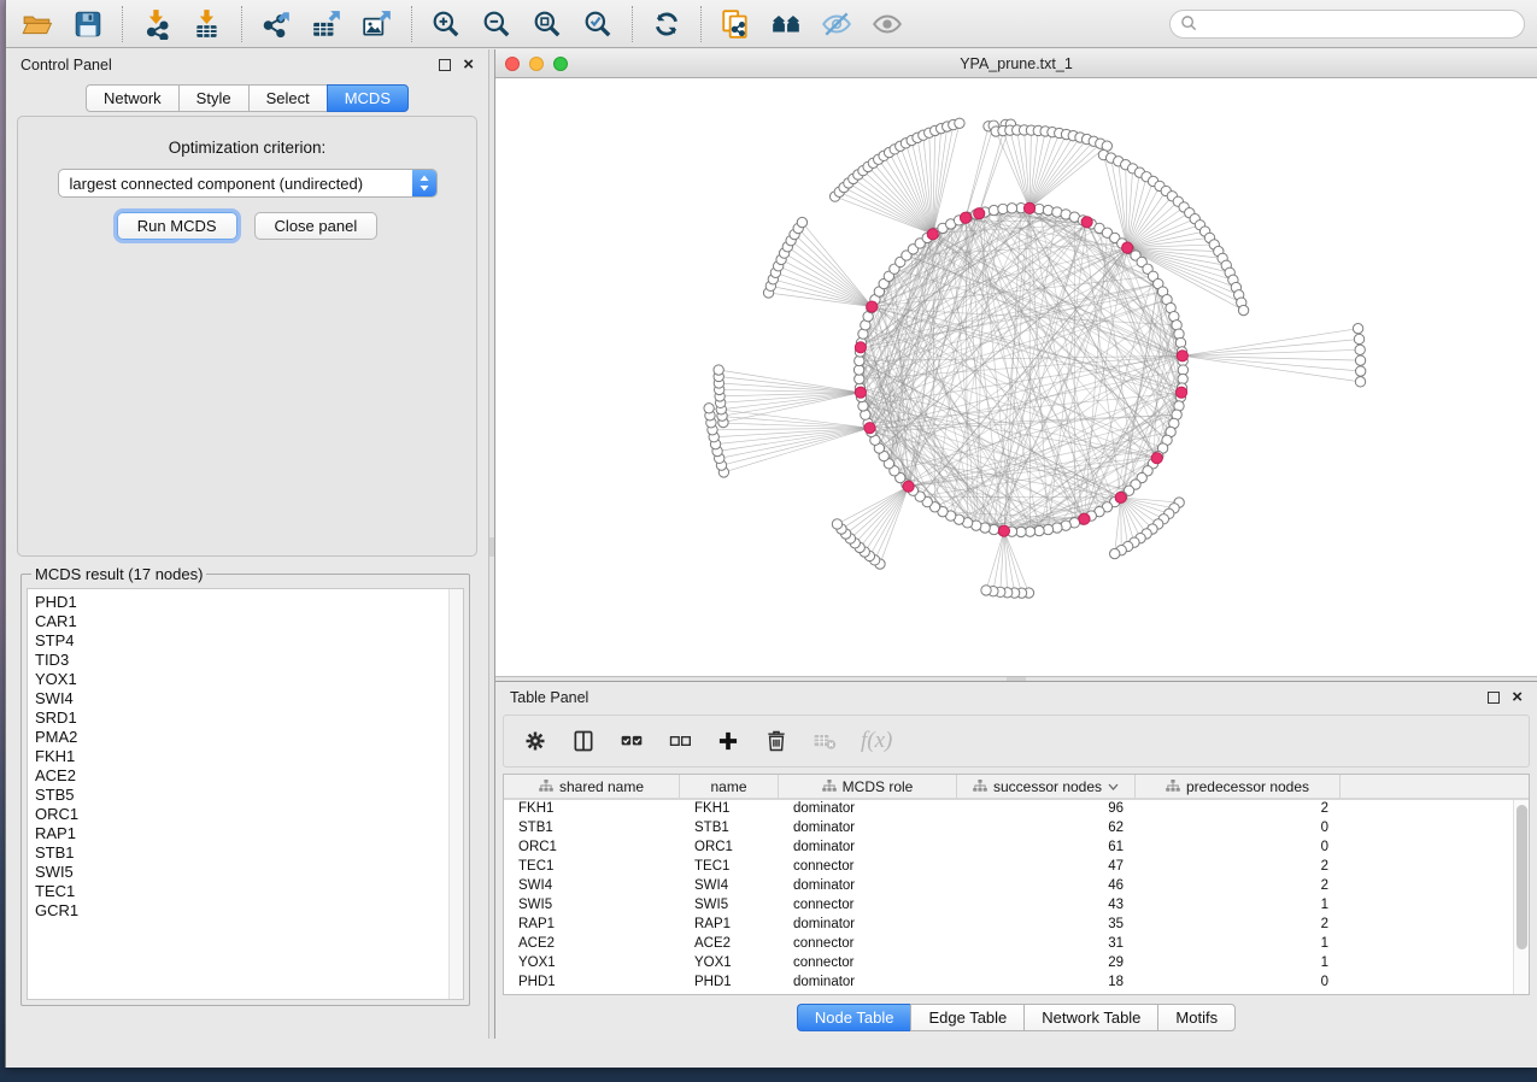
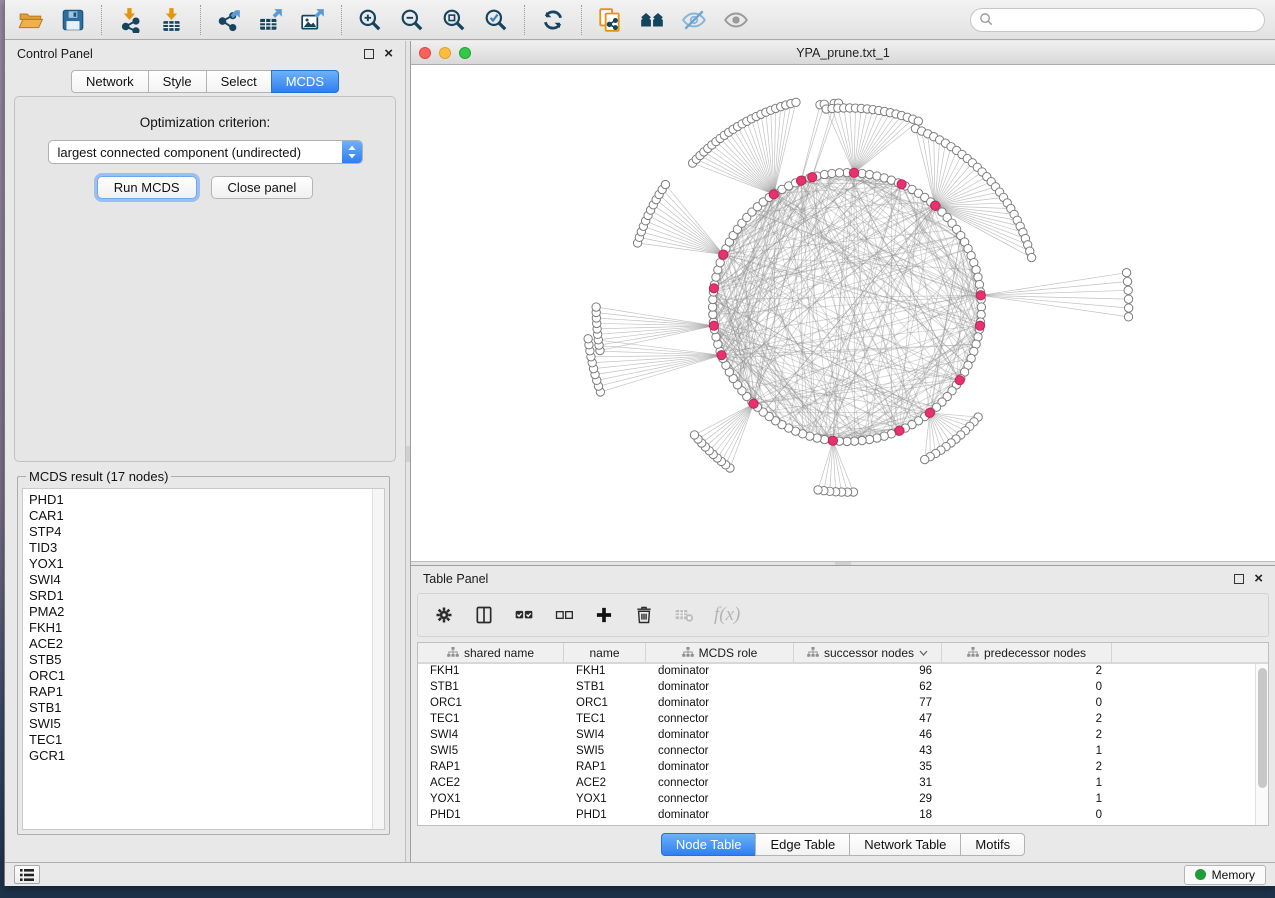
  Control Panel
  ×
  Network
  Style
  Select
  MCDS
  Optimization criterion:
  largest connected component (undirected)
  Run MCDS
  Close panel
  MCDS result (17 nodes)
  PHD1
  CAR1
  STP4
  TID3
  YOX1
  SWI4
  SRD1
  PMA2
  FKH1
  ACE2
  STB5
  ORC1
  RAP1
  STB1
  SWI5
  TEC1
  GCR1
  YPA_prune.txt_1
  Table Panel
  ×
  f(x)
  shared name
  name
  MCDS role
  successor nodes
  predecessor nodes
  FKH1
  FKH1
  dominator
  96
  2
  STB1
  STB1
  dominator
  62
  0
  ORC1
  ORC1
  dominator
- 61
+ 77
  0
  TEC1
  TEC1
  connector
  47
  2
  SWI4
  SWI4
  dominator
  46
  2
  SWI5
  SWI5
  connector
  43
  1
  RAP1
  RAP1
  dominator
  35
  2
  ACE2
  ACE2
  connector
  31
  1
  YOX1
  YOX1
  connector
  29
  1
  PHD1
  PHD1
  dominator
  18
  0
  Node Table
  Edge Table
  Network Table
  Motifs
+ Memory
